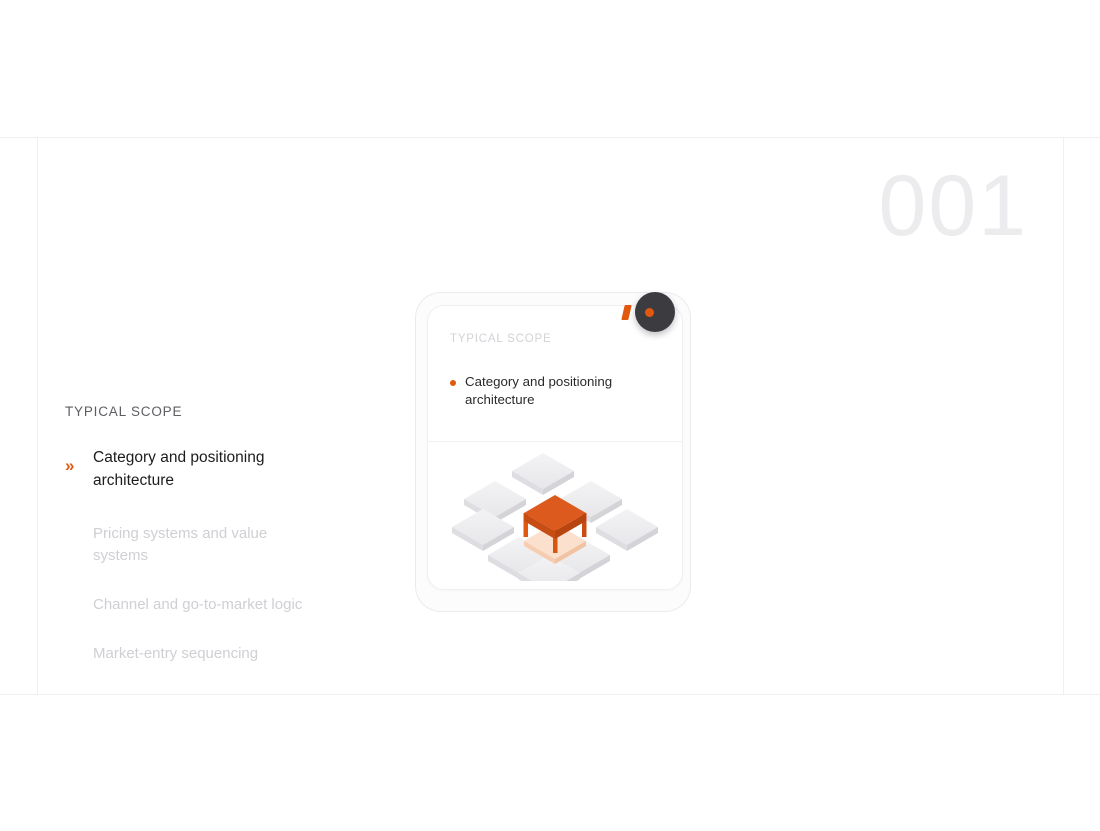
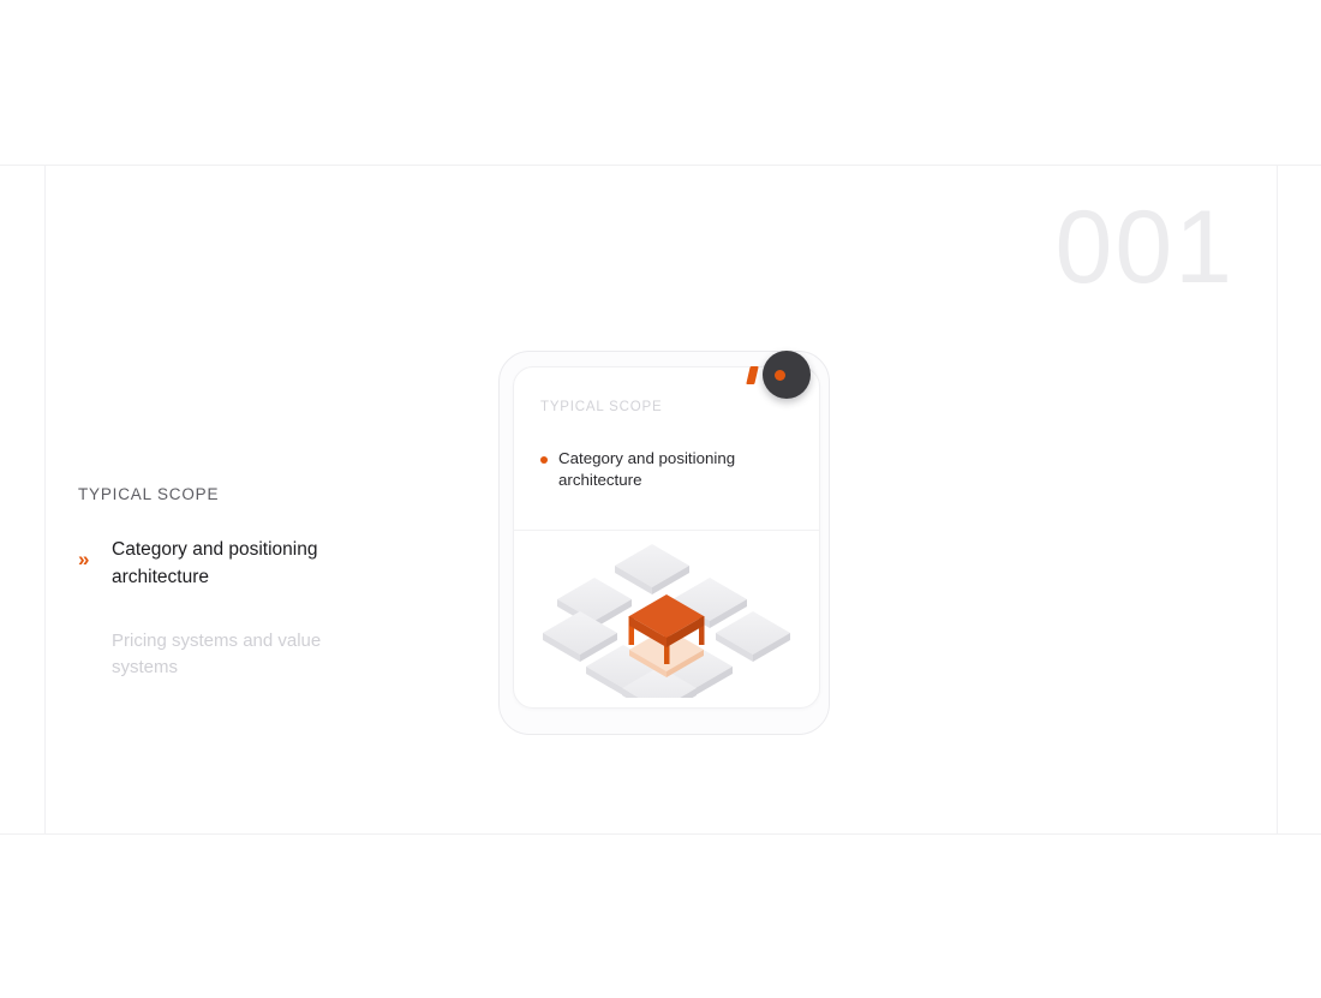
  TYPICAL SCOPE
  »
  Category and positioning architecture
  Pricing systems and value systems
- Channel and go-to-market logic
- Market-entry sequencing
  TYPICAL SCOPE
  Category and positioning architecture
